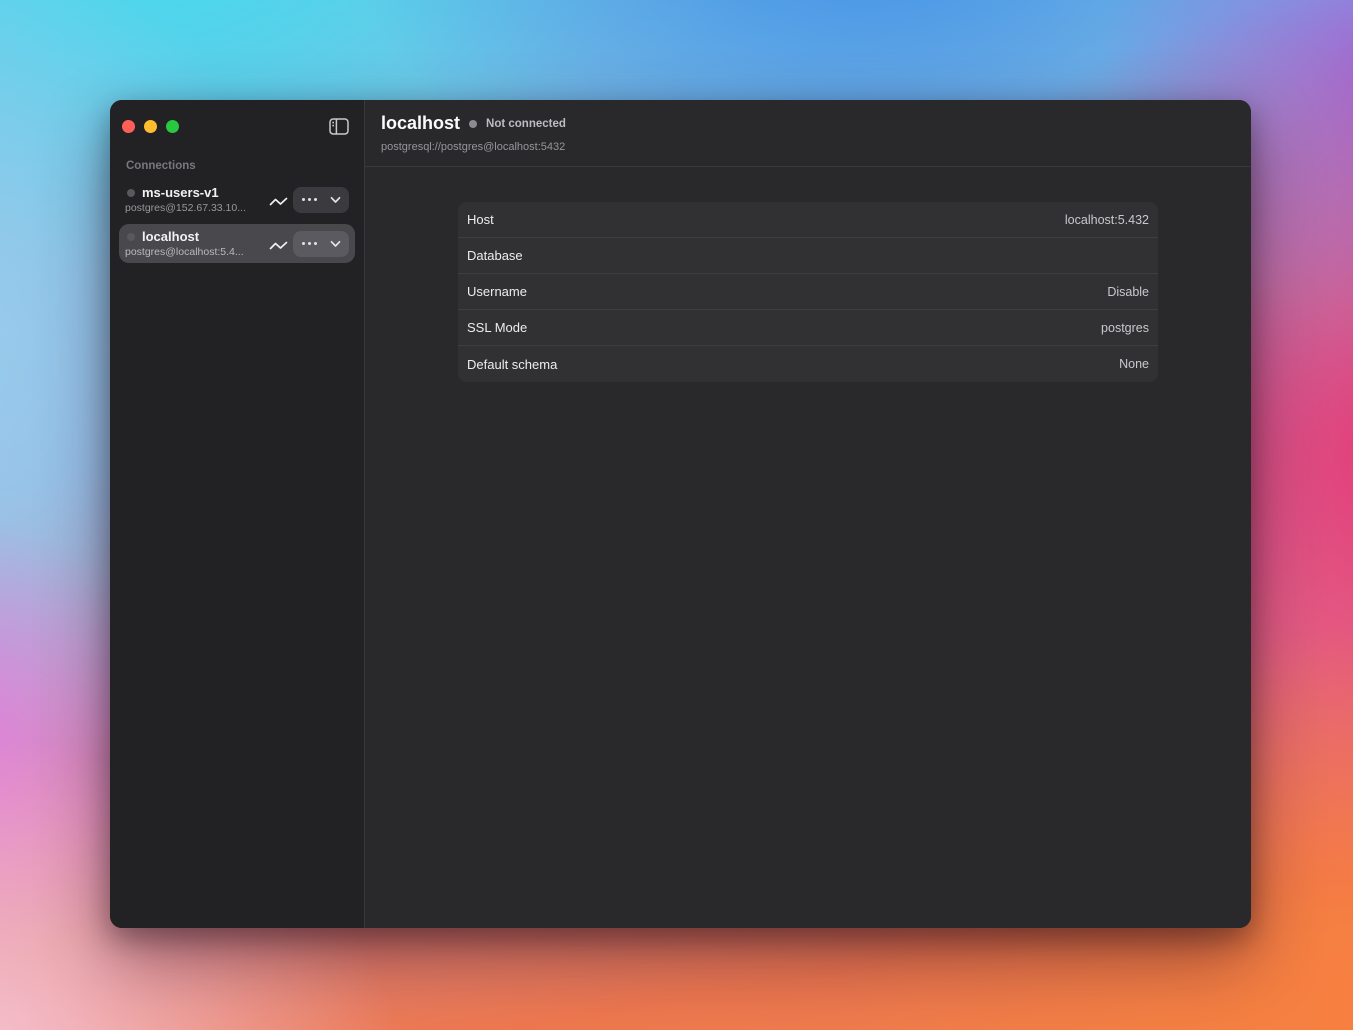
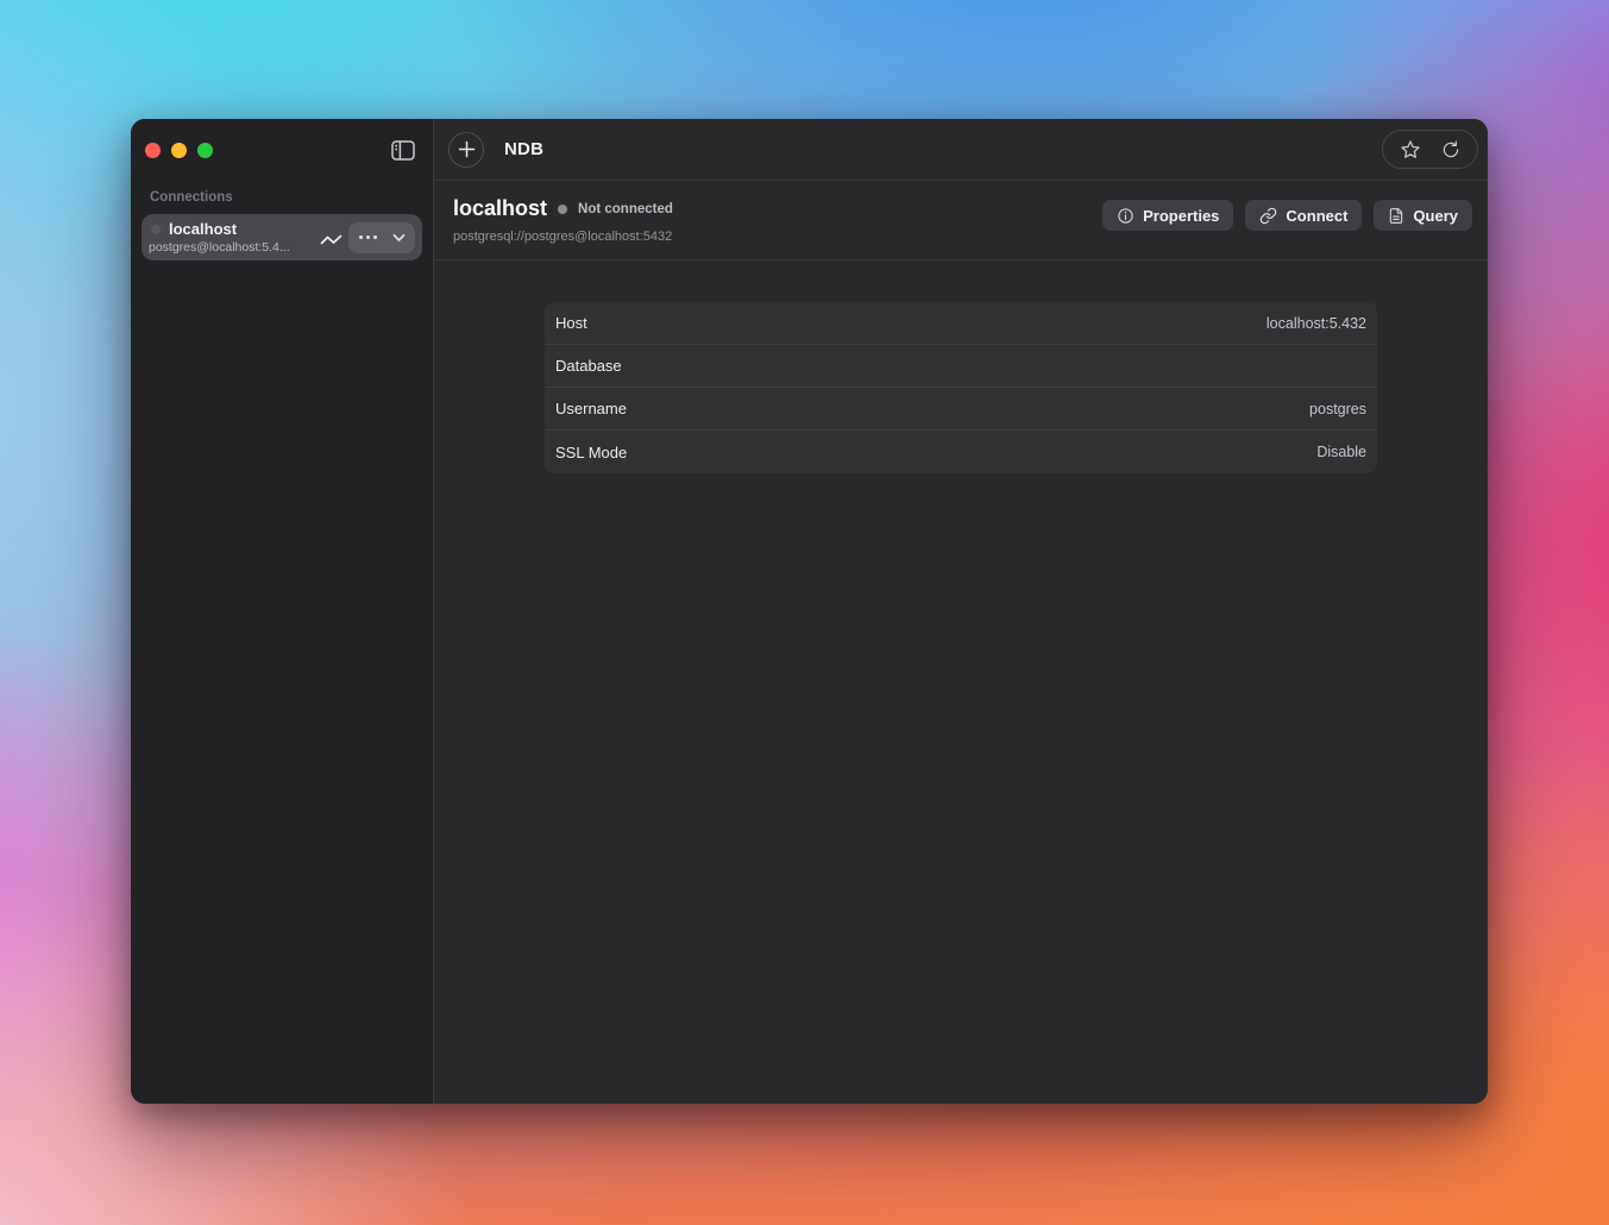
  Connections
- ms-users-v1
- postgres@152.67.33.10...
  localhost
  postgres@localhost:5.4...
+ NDB
  localhost
  Not connected
  postgresql://postgres@localhost:5432
+ Properties
+ Connect
+ Query
  Host
  localhost:5.432
  Database
  Username
- Disable
+ postgres
  SSL Mode
- postgres
+ Disable
- Default schema
- None
